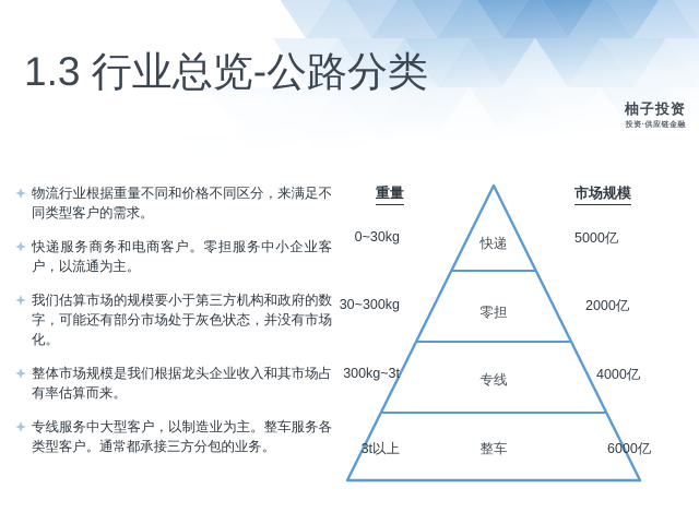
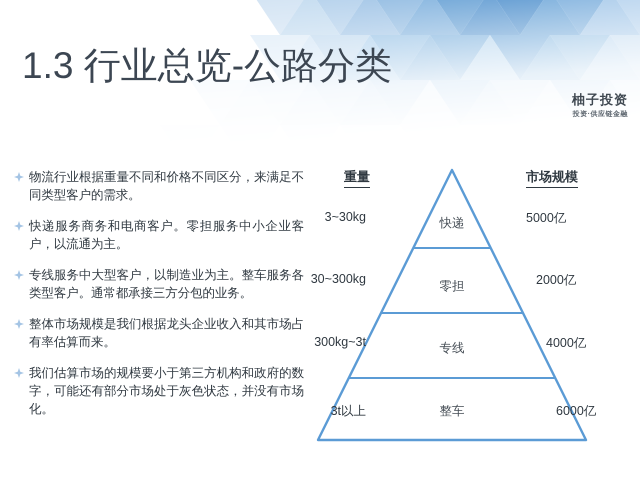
  1.3 行业总览-公路分类
  柚子投资
  物流行业根据重量不同和价格不同区分，来满足不同类型客户的需求。
  快递服务商务和电商客户。零担服务中小企业客户，以流通为主。
- 我们估算市场的规模要小于第三方机构和政府的数字，可能还有部分市场处于灰色状态，并没有市场化。
+ 专线服务中大型客户，以制造业为主。整车服务各类型客户。通常都承接三方分包的业务。
  整体市场规模是我们根据龙头企业收入和其市场占有率估算而来。
- 专线服务中大型客户，以制造业为主。整车服务各类型客户。通常都承接三方分包的业务。
+ 我们估算市场的规模要小于第三方机构和政府的数字，可能还有部分市场处于灰色状态，并没有市场化。
  重量
  市场规模
  快递
  零担
  专线
  整车
- 0~30kg
+ 3~30kg
  30~300kg
  300kg~3t
  3t以上
  5000亿
  2000亿
  4000亿
  6000亿
